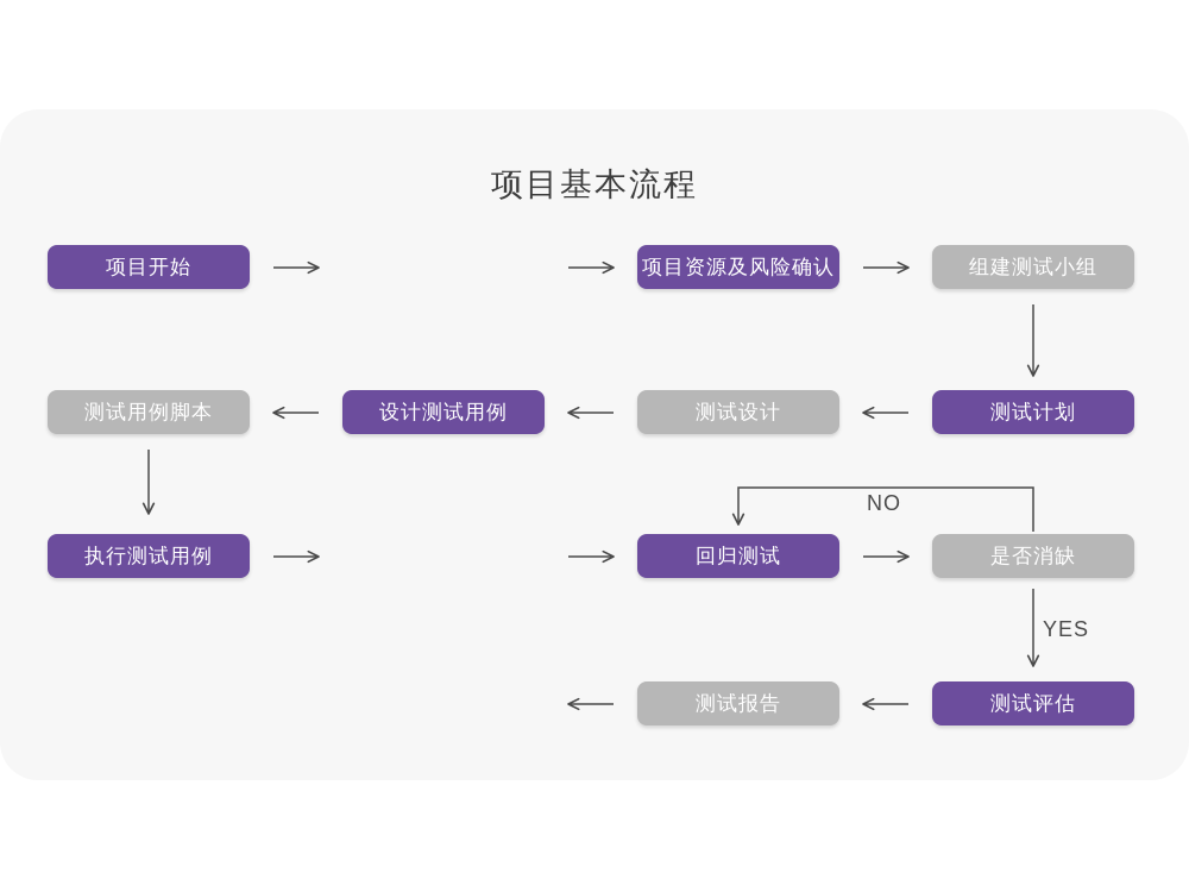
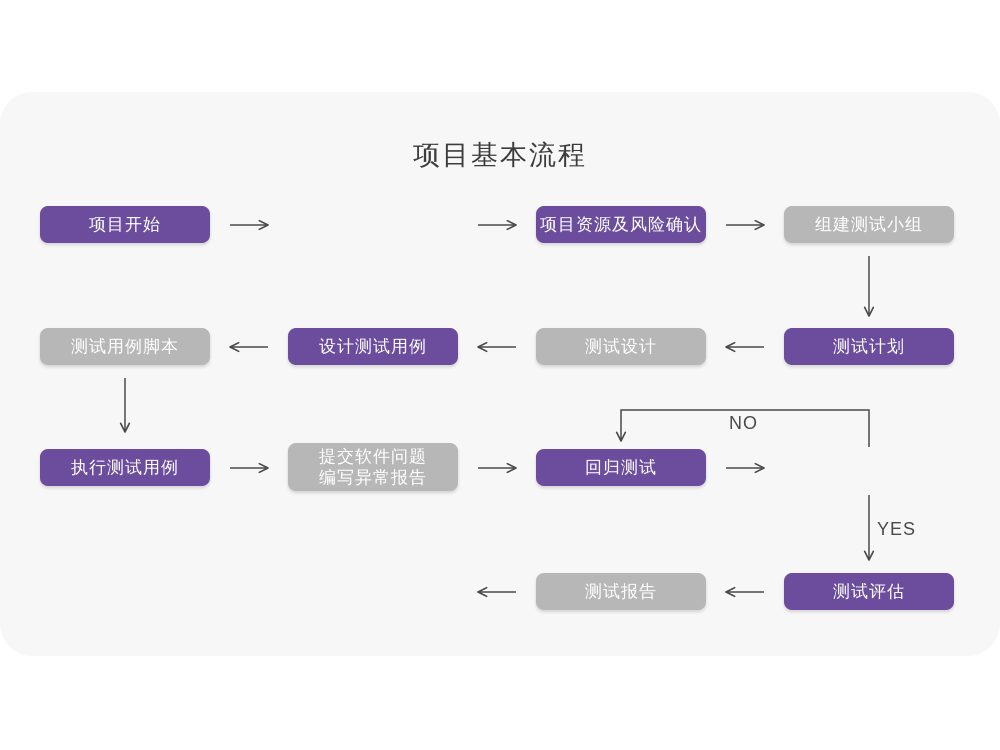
  项目基本流程
  项目开始
  项目资源及风险确认
  组建测试小组
  测试计划
  测试设计
  设计测试用例
  测试用例脚本
  执行测试用例
+ 提交软件问题
+ 编写异常报告
  回归测试
- 是否消缺
  测试评估
  测试报告
  NO
  YES
